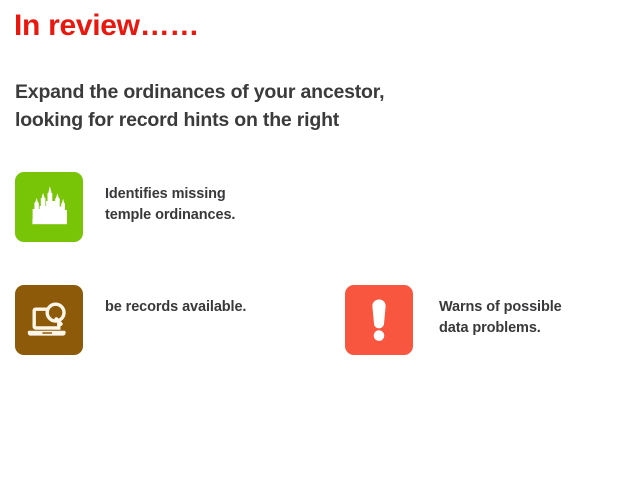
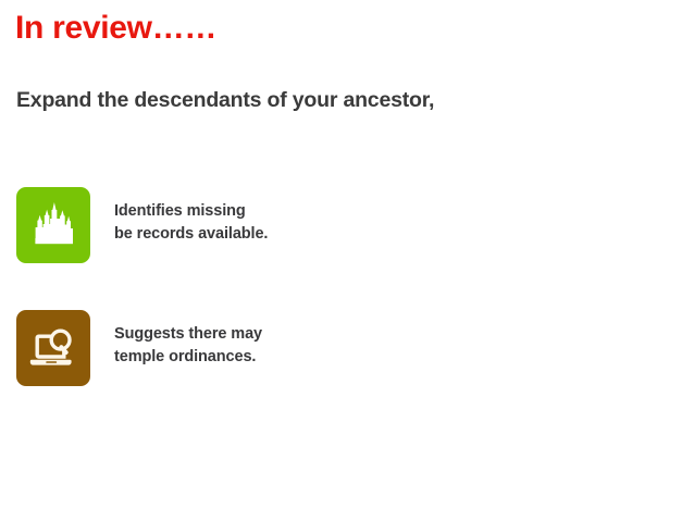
  In review……
- Expand the ordinances of your ancestor,
+ Expand the descendants of your ancestor,
- looking for record hints on the right
  Identifies missing
- temple ordinances.
+ be records available.
+ Suggests there may
- be records available.
+ temple ordinances.
- Warns of possible
- data problems.
